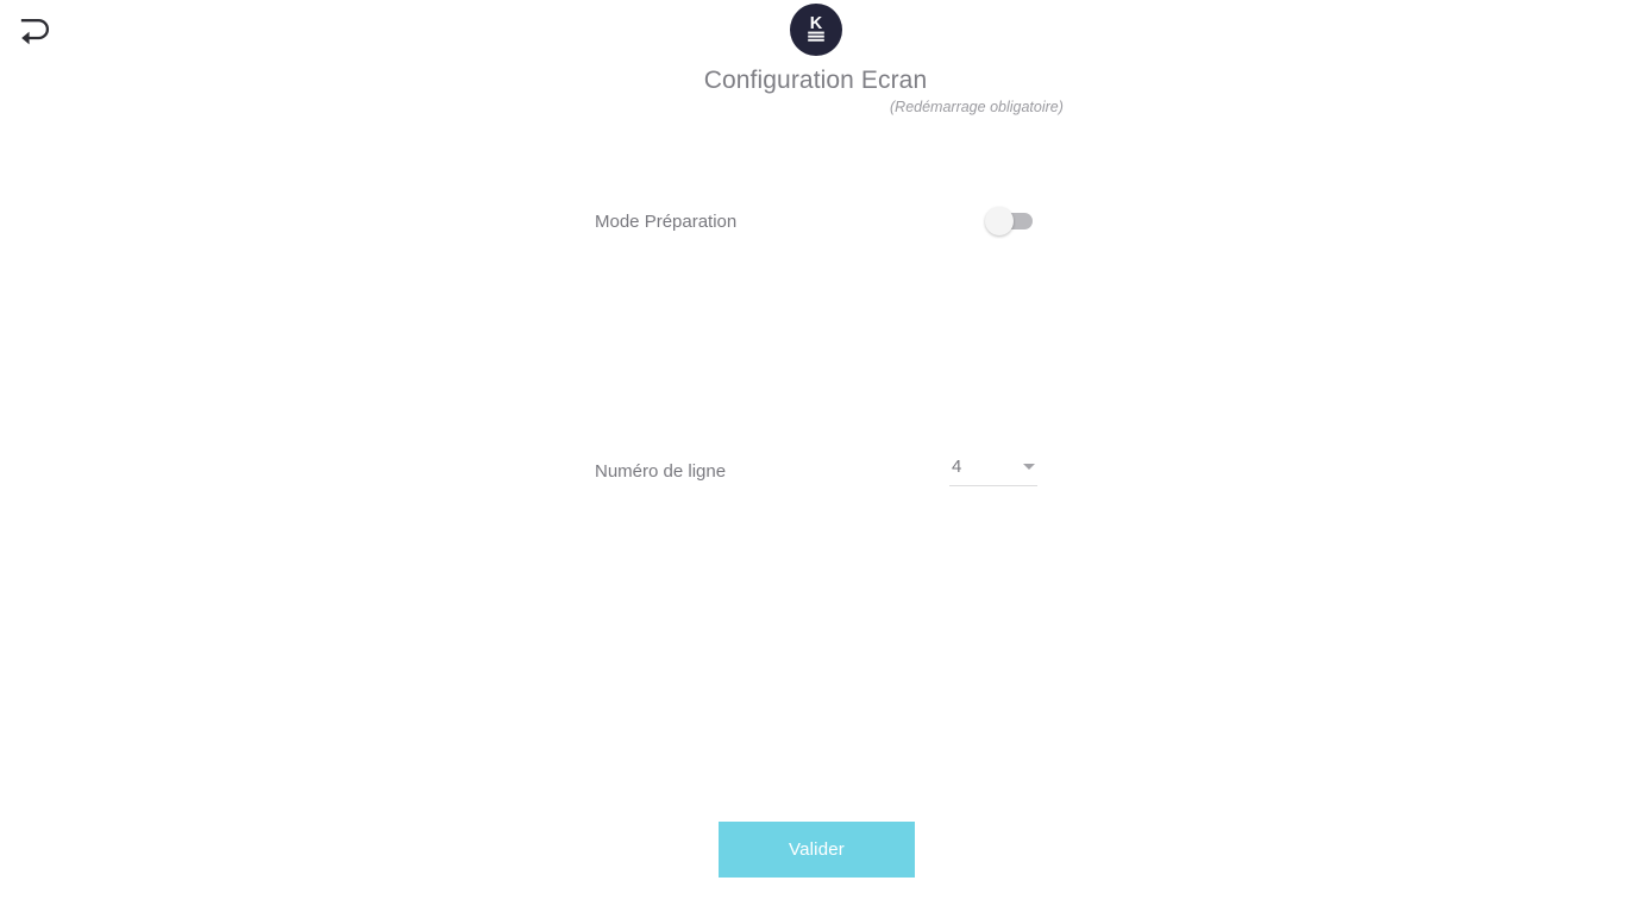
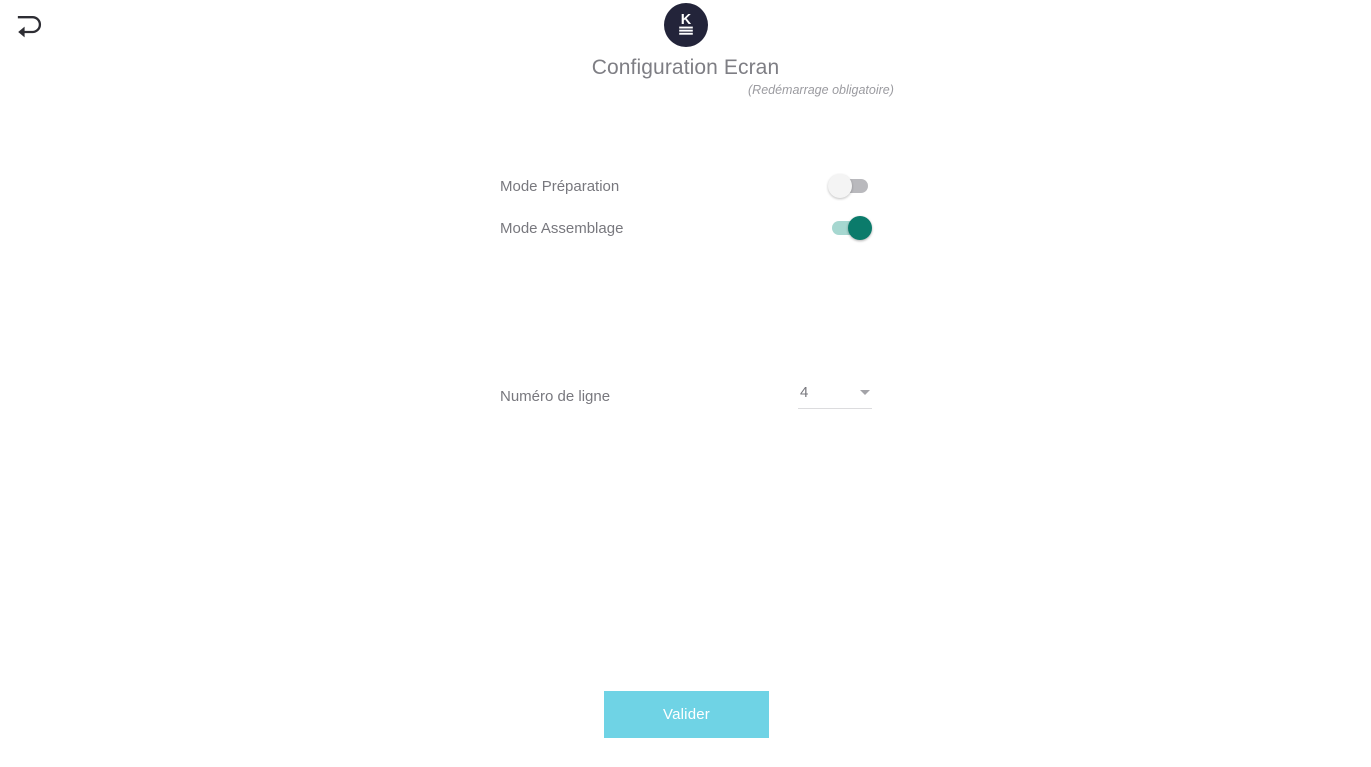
  K
  Configuration Ecran
  (Redémarrage obligatoire)
  Mode Préparation
+ Mode Assemblage
  Numéro de ligne
  4
  Valider
